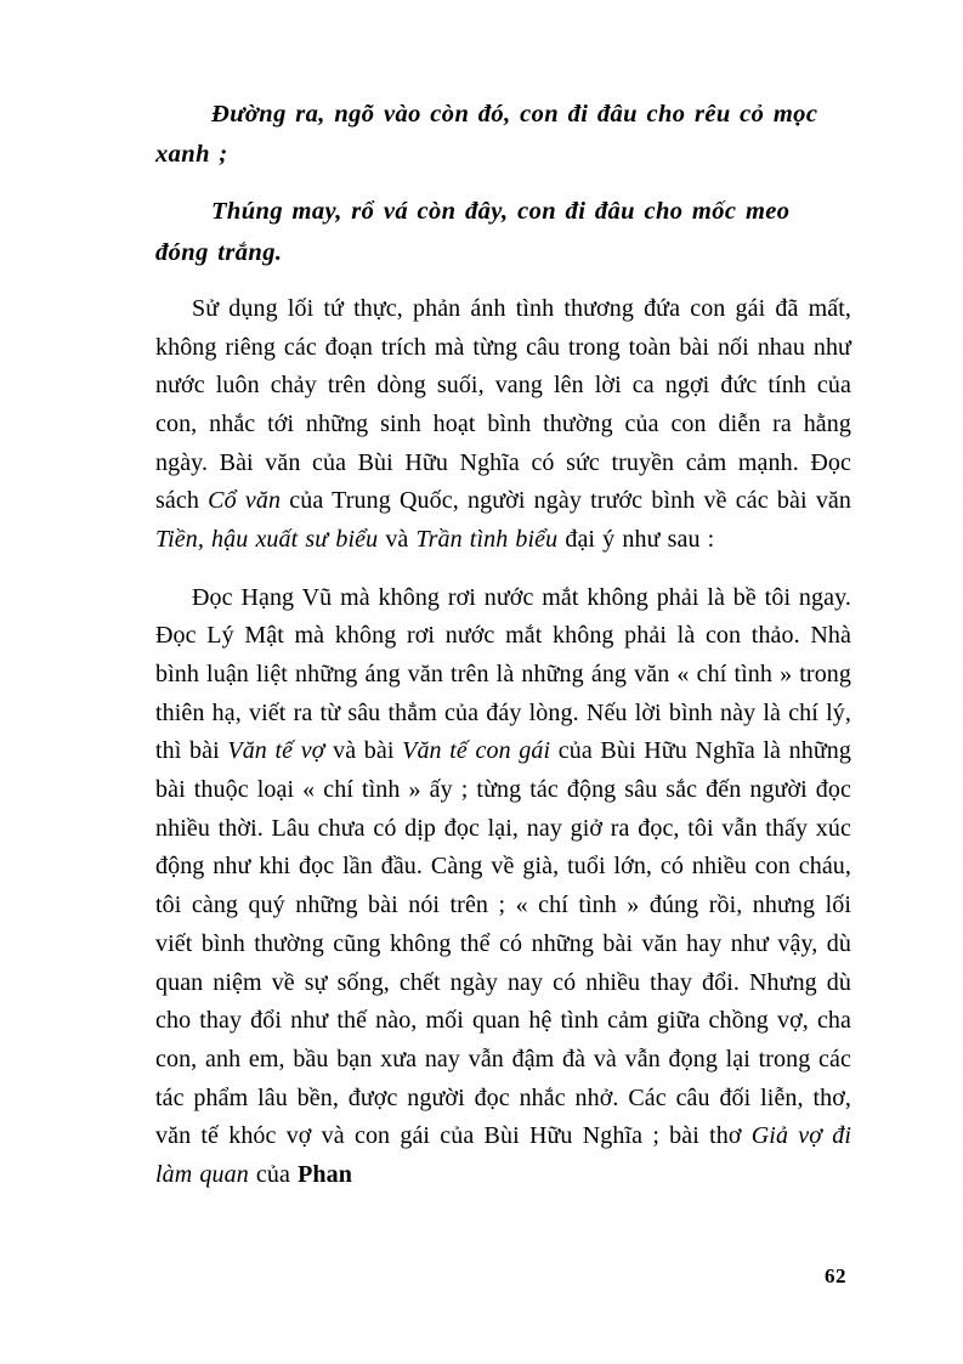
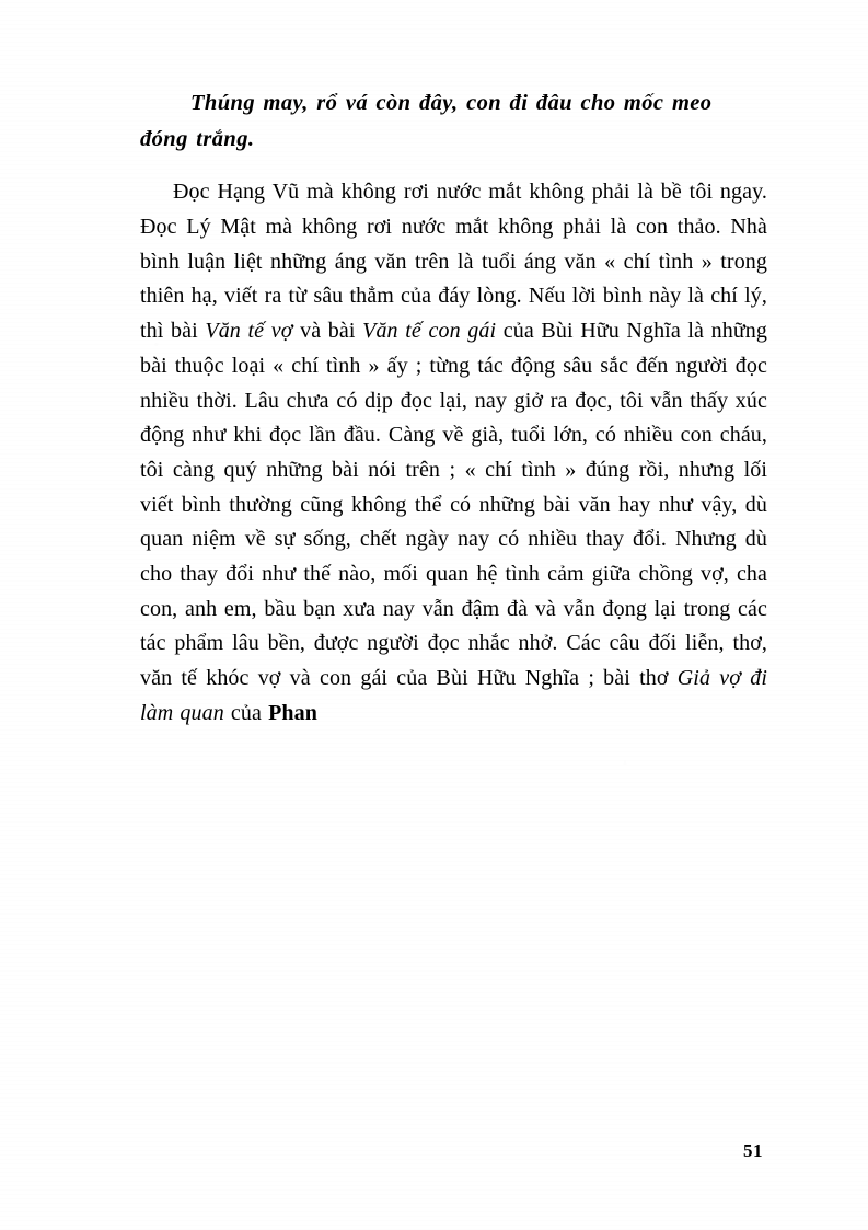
- Đường ra, ngõ vào còn đó, con đi đâu cho rêu cỏ mọc xanh ;
  Thúng may, rổ vá còn đây, con đi đâu cho mốc meo đóng trắng.
- Sử dụng lối tứ thực, phản ánh tình thương đứa con gái đã mất, không riêng các đoạn trích mà từng câu trong toàn bài nối nhau như nước luôn chảy trên dòng suối, vang lên lời ca ngợi đức tính của con, nhắc tới những sinh hoạt bình thường của con diễn ra hằng ngày. Bài văn của Bùi Hữu Nghĩa có sức truyền cảm mạnh. Đọc sách Cổ văn của Trung Quốc, người ngày trước bình về các bài văn Tiền, hậu xuất sư biểu và Trần tình biểu đại ý như sau :
- Đọc Hạng Vũ mà không rơi nước mắt không phải là bề tôi ngay. Đọc Lý Mật mà không rơi nước mắt không phải là con thảo. Nhà bình luận liệt những áng văn trên là những áng văn « chí tình » trong thiên hạ, viết ra từ sâu thẳm của đáy lòng. Nếu lời bình này là chí lý, thì bài Văn tế vợ và bài Văn tế con gái của Bùi Hữu Nghĩa là những bài thuộc loại « chí tình » ấy ; từng tác động sâu sắc đến người đọc nhiều thời. Lâu chưa có dịp đọc lại, nay giở ra đọc, tôi vẫn thấy xúc động như khi đọc lần đầu. Càng về già, tuổi lớn, có nhiều con cháu, tôi càng quý những bài nói trên ; « chí tình » đúng rồi, nhưng lối viết bình thường cũng không thể có những bài văn hay như vậy, dù quan niệm về sự sống, chết ngày nay có nhiều thay đổi. Nhưng dù cho thay đổi như thế nào, mối quan hệ tình cảm giữa chồng vợ, cha con, anh em, bầu bạn xưa nay vẫn đậm đà và vẫn đọng lại trong các tác phẩm lâu bền, được người đọc nhắc nhở. Các câu đối liễn, thơ, văn tế khóc vợ và con gái của Bùi Hữu Nghĩa ; bài thơ Giả vợ đi làm quan của Phan
+ Đọc Hạng Vũ mà không rơi nước mắt không phải là bề tôi ngay. Đọc Lý Mật mà không rơi nước mắt không phải là con thảo. Nhà bình luận liệt những áng văn trên là tuổi áng văn « chí tình » trong thiên hạ, viết ra từ sâu thẳm của đáy lòng. Nếu lời bình này là chí lý, thì bài Văn tế vợ và bài Văn tế con gái của Bùi Hữu Nghĩa là những bài thuộc loại « chí tình » ấy ; từng tác động sâu sắc đến người đọc nhiều thời. Lâu chưa có dịp đọc lại, nay giở ra đọc, tôi vẫn thấy xúc động như khi đọc lần đầu. Càng về già, tuổi lớn, có nhiều con cháu, tôi càng quý những bài nói trên ; « chí tình » đúng rồi, nhưng lối viết bình thường cũng không thể có những bài văn hay như vậy, dù quan niệm về sự sống, chết ngày nay có nhiều thay đổi. Nhưng dù cho thay đổi như thế nào, mối quan hệ tình cảm giữa chồng vợ, cha con, anh em, bầu bạn xưa nay vẫn đậm đà và vẫn đọng lại trong các tác phẩm lâu bền, được người đọc nhắc nhở. Các câu đối liễn, thơ, văn tế khóc vợ và con gái của Bùi Hữu Nghĩa ; bài thơ Giả vợ đi làm quan của Phan
- 62
+ 51
